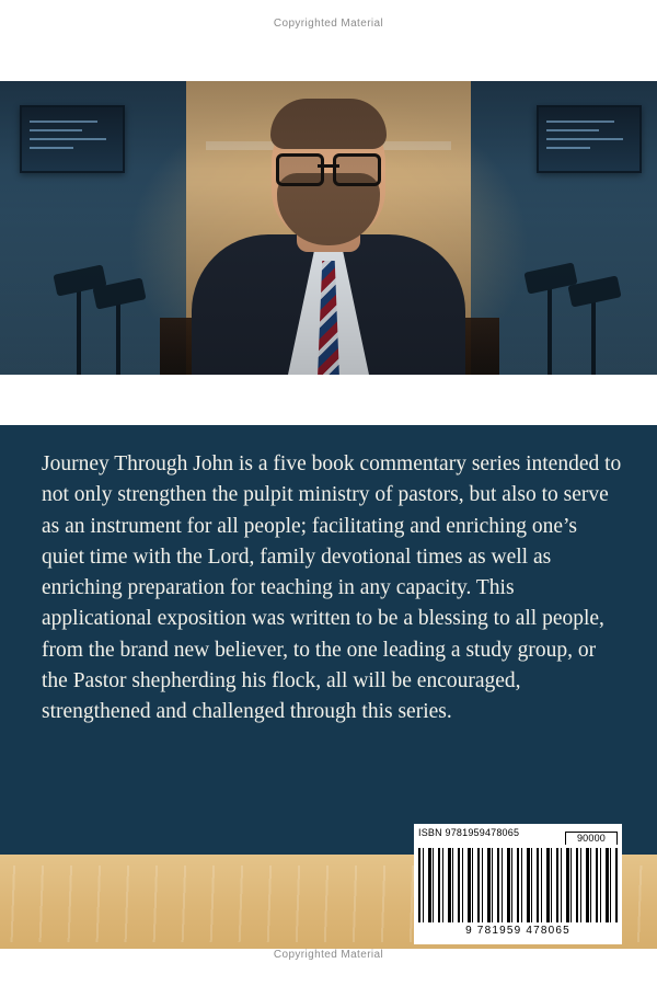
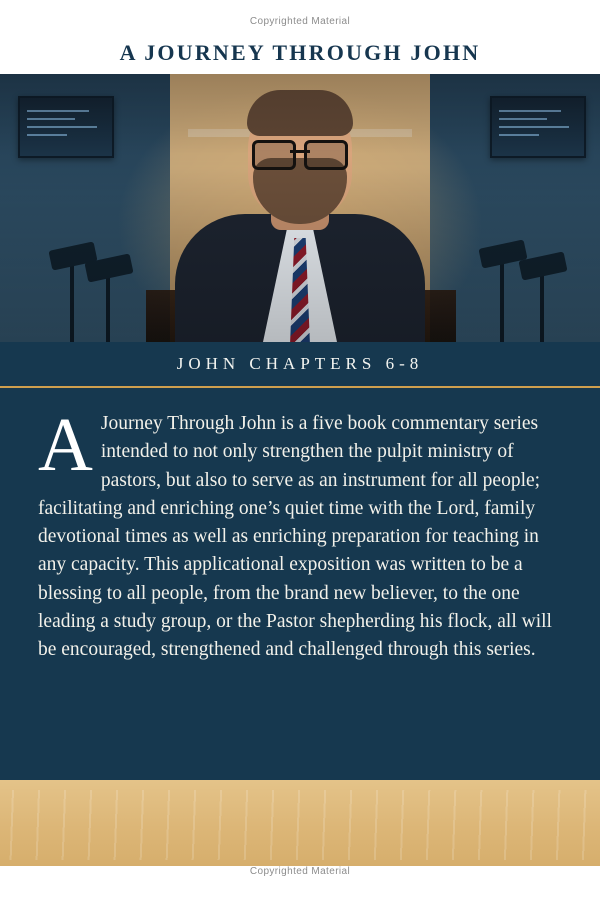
  Copyrighted Material
+ A JOURNEY THROUGH JOHN
+ JOHN CHAPTERS 6-8
+ A
  Journey Through John is a five book commentary series intended to not only strengthen the pulpit ministry of pastors, but also to serve as an instrument for all people; facilitating and enriching one’s quiet time with the Lord, family devotional times as well as enriching preparation for teaching in any capacity. This applicational exposition was written to be a blessing to all people, from the brand new believer, to the one leading a study group, or the Pastor shepherding his flock, all will be encouraged, strengthened and challenged through this series.
- ISBN 9781959478065
- 90000
- 9 781959 478065
  Copyrighted Material
